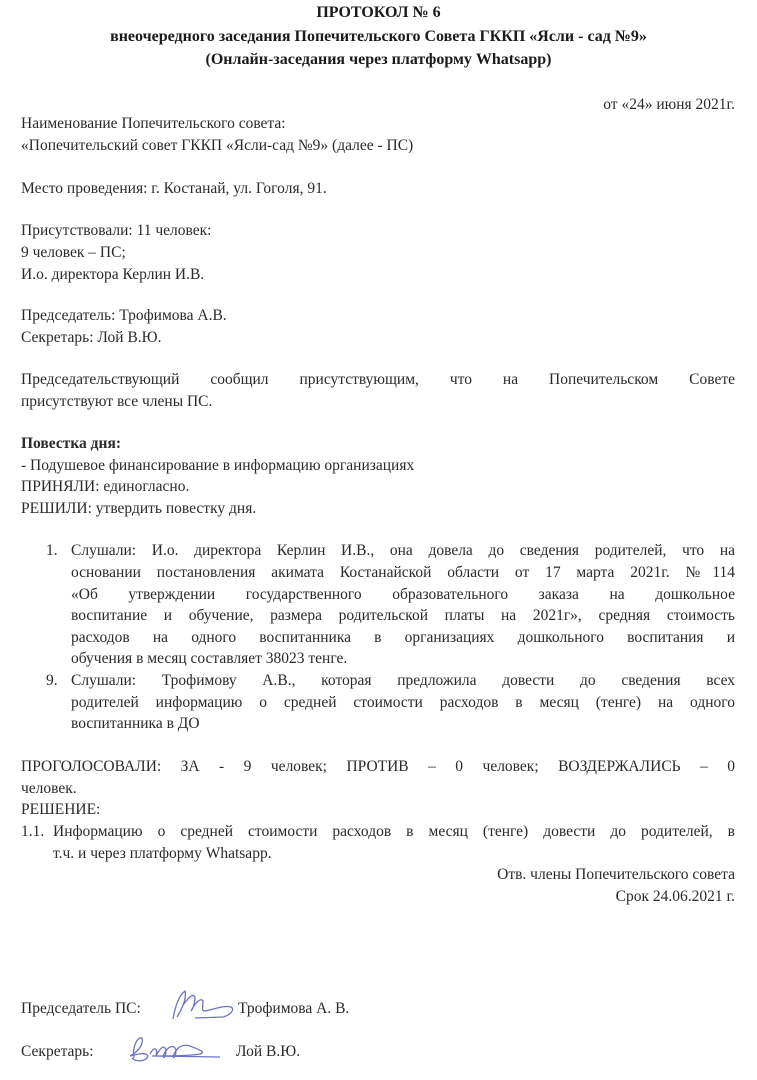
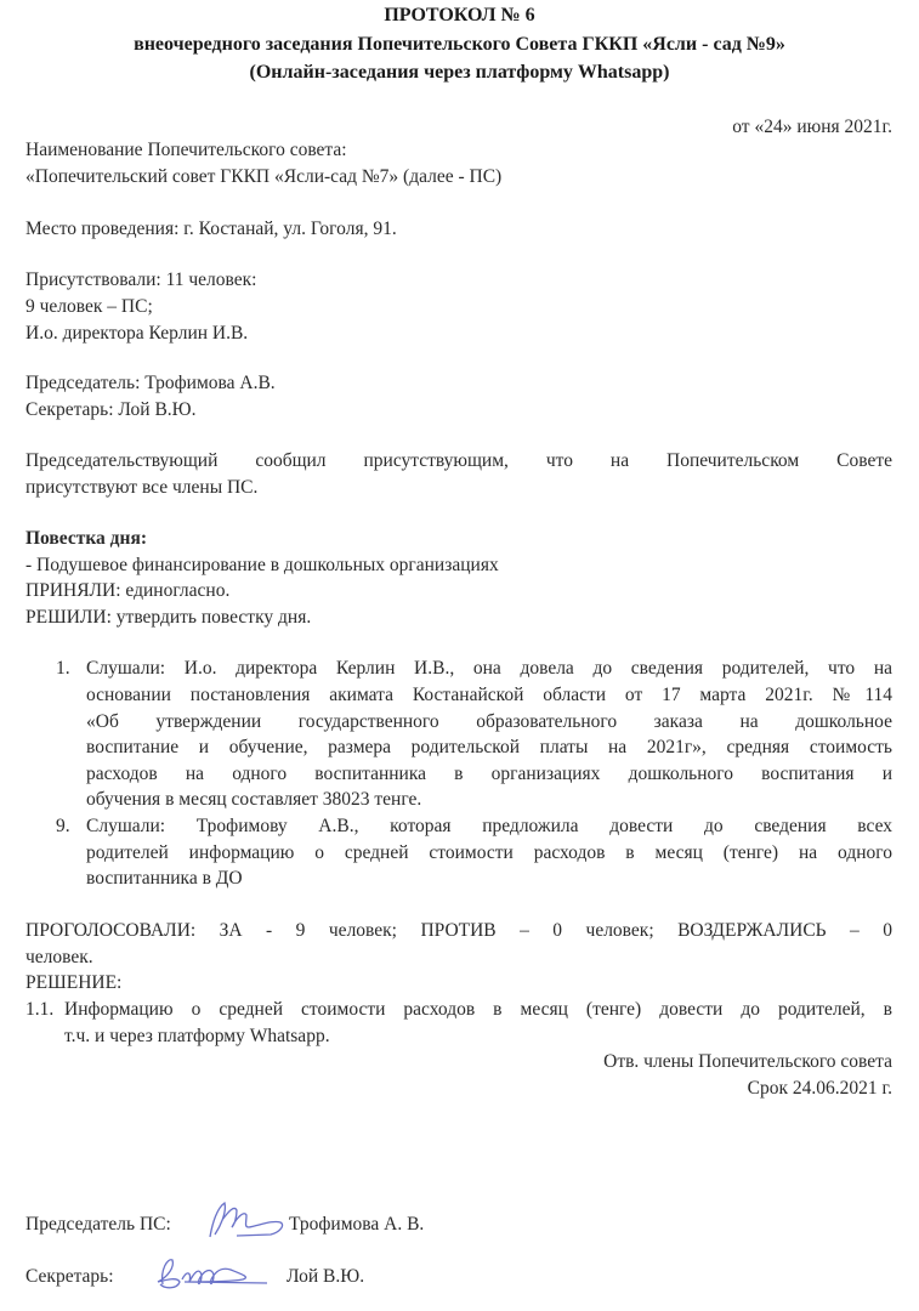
  ПРОТОКОЛ № 6
  внеочередного заседания Попечительского Совета ГККП «Ясли - сад №9»
  (Онлайн-заседания через платформу Whatsapp)
  от «24» июня 2021г.
  Наименование Попечительского совета:
- «Попечительский совет ГККП «Ясли-сад №9» (далее - ПС)
+ «Попечительский совет ГККП «Ясли-сад №7» (далее - ПС)
  Место проведения: г. Костанай, ул. Гоголя, 91.
  Присутствовали: 11 человек:
  9 человек – ПС;
  И.о. директора Керлин И.В.
  Председатель: Трофимова А.В.
  Секретарь: Лой В.Ю.
  Председательствующий сообщил присутствующим, что на Попечительском Совете
  присутствуют все члены ПС.
  Повестка дня:
- - Подушевое финансирование в информацию организациях
+ - Подушевое финансирование в дошкольных организациях
  ПРИНЯЛИ: единогласно.
  РЕШИЛИ: утвердить повестку дня.
  1.
  Слушали: И.о. директора Керлин И.В., она довела до сведения родителей, что на
  основании постановления акимата Костанайской области от 17 марта 2021г. №114
  «Об утверждении государственного образовательного заказа на дошкольное
  воспитание и обучение, размера родительской платы на 2021г», средняя стоимость
  расходов на одного воспитанника в организациях дошкольного воспитания и
  обучения в месяц составляет 38023 тенге.
  9.
  Слушали: Трофимову А.В., которая предложила довести до сведения всех
  родителей информацию о средней стоимости расходов в месяц (тенге) на одного
  воспитанника в ДО
  ПРОГОЛОСОВАЛИ: ЗА - 9 человек; ПРОТИВ – 0 человек; ВОЗДЕРЖАЛИСЬ – 0
  человек.
  РЕШЕНИЕ:
  1.1.
  Информацию о средней стоимости расходов в месяц (тенге) довести до родителей, в
  т.ч. и через платформу Whatsapp.
  Отв. члены Попечительского совета
  Срок 24.06.2021 г.
  Председатель ПС:
  Трофимова А. В.
  Секретарь:
  Лой В.Ю.
